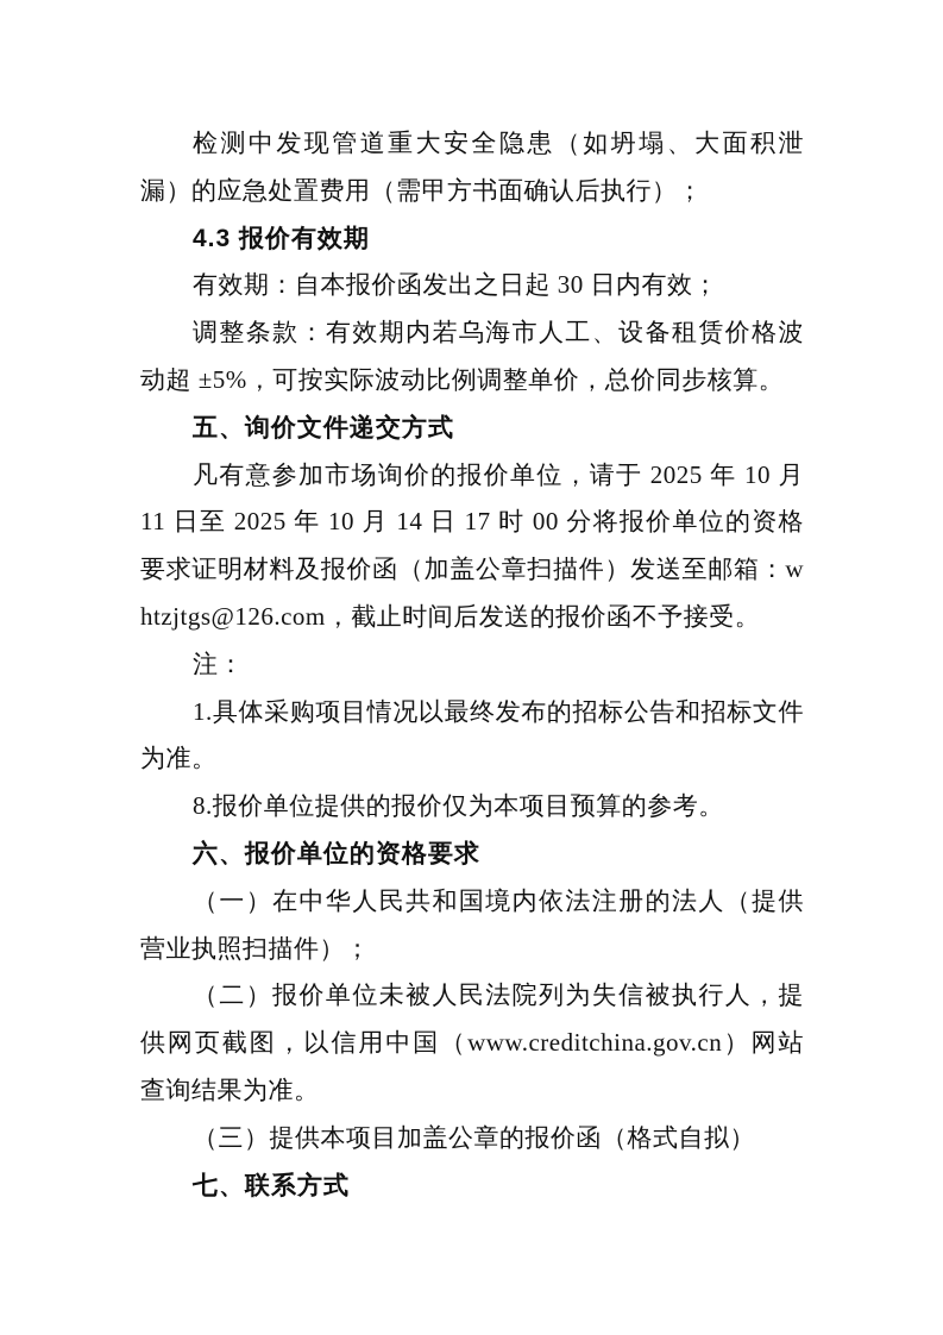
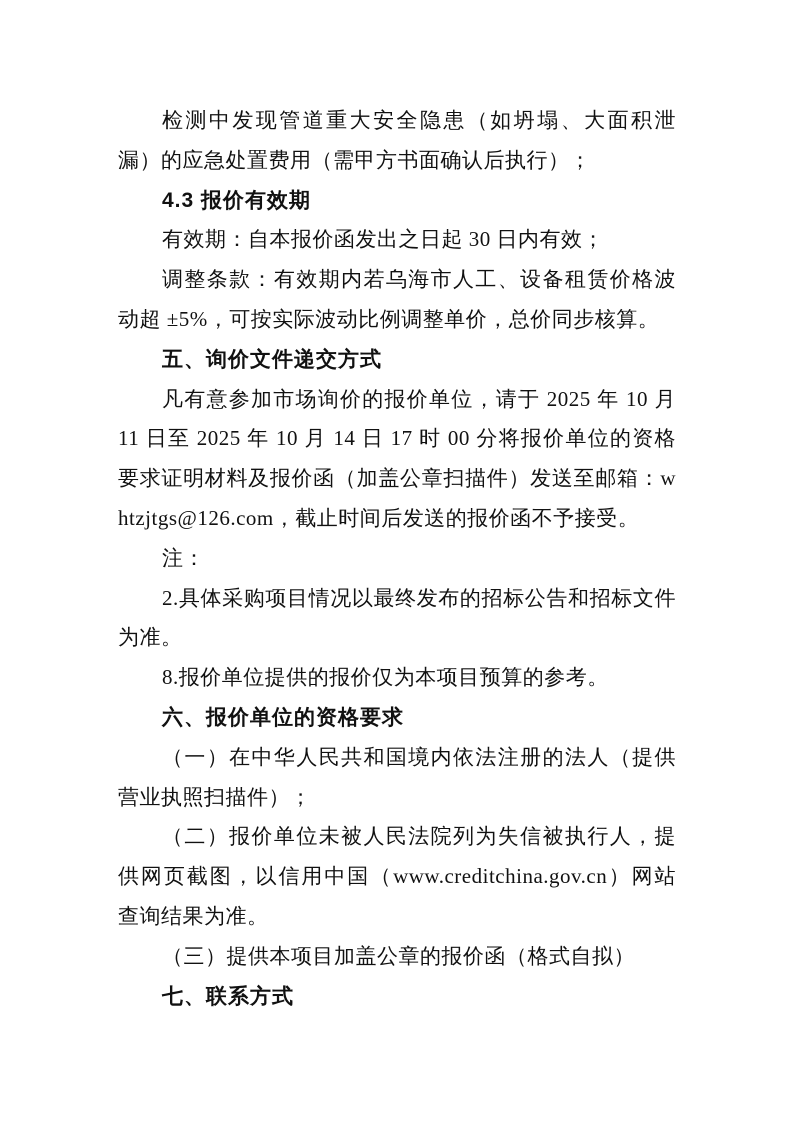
  检测中发现管道重大安全隐患（如坍塌、大面积泄漏）的应急处置费用（需甲方书面确认后执行）；
  4.3 报价有效期
  有效期：自本报价函发出之日起 30 日内有效；
  调整条款：有效期内若乌海市人工、设备租赁价格波动超 ±5%，可按实际波动比例调整单价，总价同步核算。
  五、询价文件递交方式
  凡有意参加市场询价的报价单位，请于 2025 年 10 月 11 日至 2025 年 10 月 14 日 17 时 00 分将报价单位的资格要求证明材料及报价函（加盖公章扫描件）发送至邮箱：whtzjtgs@126.com，截止时间后发送的报价函不予接受。
  注：
- 1.具体采购项目情况以最终发布的招标公告和招标文件为准。
+ 2.具体采购项目情况以最终发布的招标公告和招标文件为准。
  8.报价单位提供的报价仅为本项目预算的参考。
  六、报价单位的资格要求
  （一）在中华人民共和国境内依法注册的法人（提供营业执照扫描件）；
  （二）报价单位未被人民法院列为失信被执行人，提供网页截图，以信用中国（www.creditchina.gov.cn）网站查询结果为准。
  （三）提供本项目加盖公章的报价函（格式自拟）
  七、联系方式
